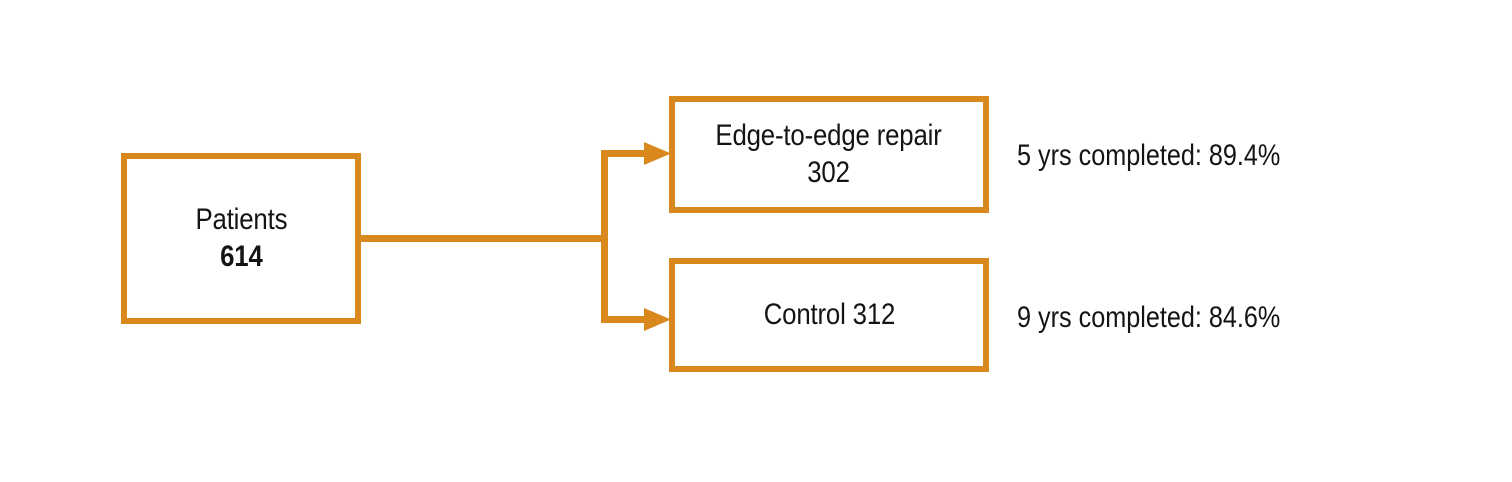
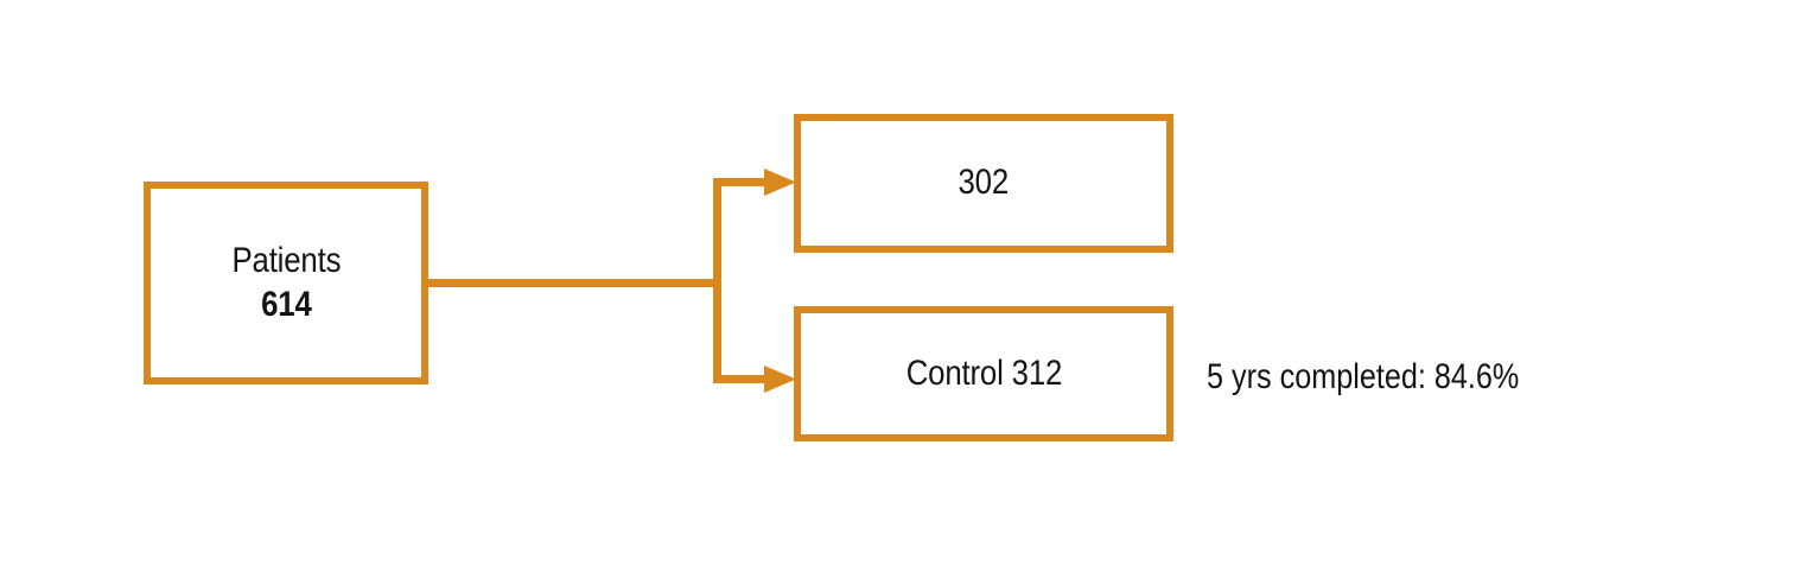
  Patients
  614
- Edge-to-edge repair
  302
  Control 312
- 5 yrs completed: 89.4%
- 9 yrs completed: 84.6%
+ 5 yrs completed: 84.6%
